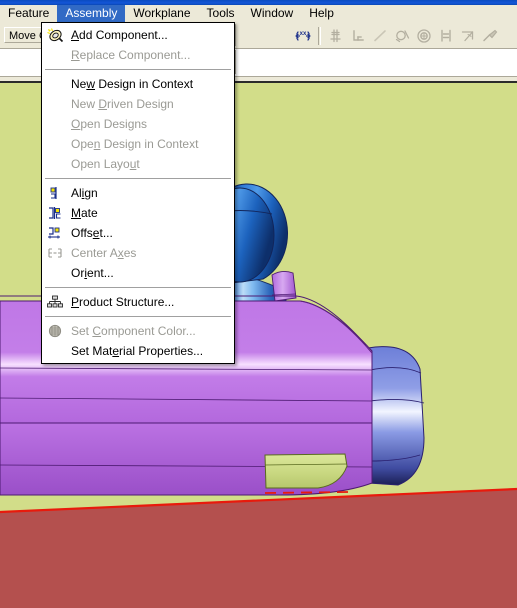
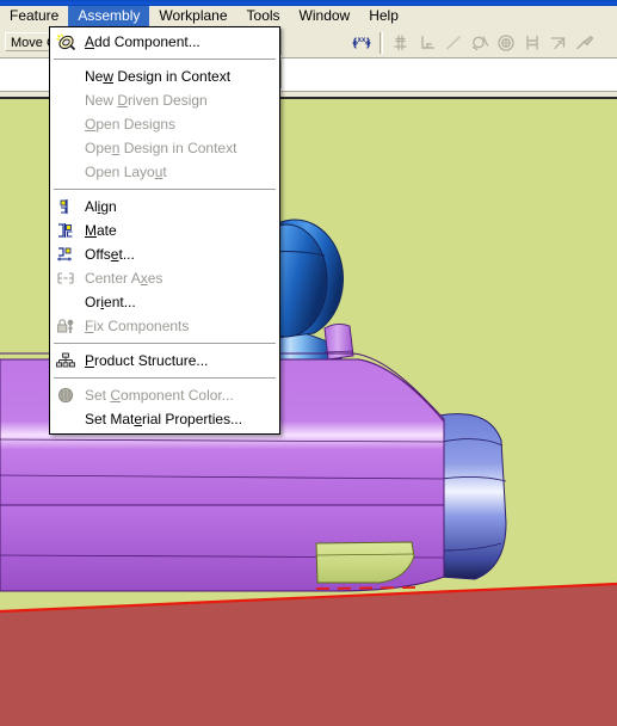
  Feature
  Assembly
  Workplane
  Tools
  Window
  Help
  Move
  Add Component...
- Replace Component...
  New Design in Context
  New Driven Design
  Open Designs
  Open Design in Context
  Open Layout
  Align
  Mate
  Offset...
  Center Axes
  Orient...
+ Fix Components
  Product Structure...
  Set Component Color...
  Set Material Properties...
